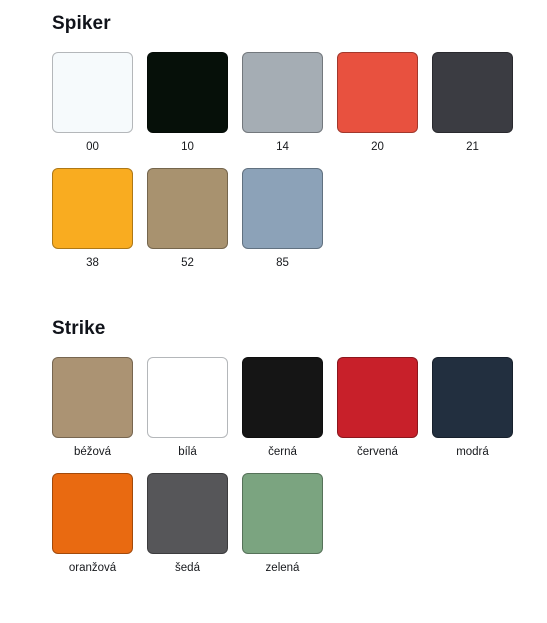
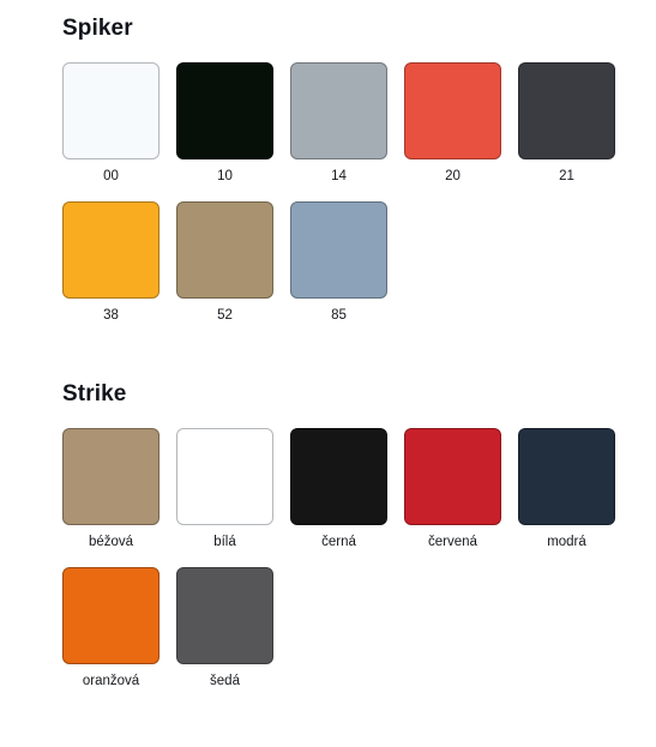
  Spiker
  00
  10
  14
  20
  21
  38
  52
  85
  Strike
  béžová
  bílá
  černá
  červená
  modrá
  oranžová
  šedá
- zelená
